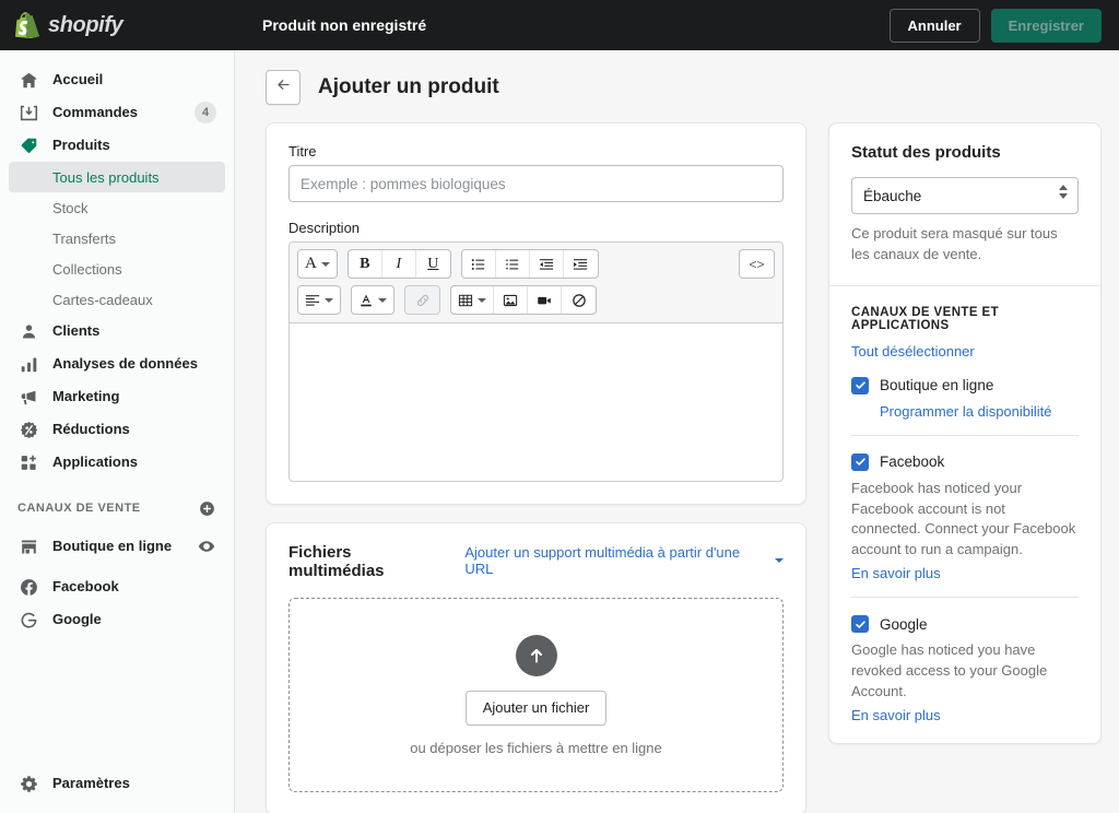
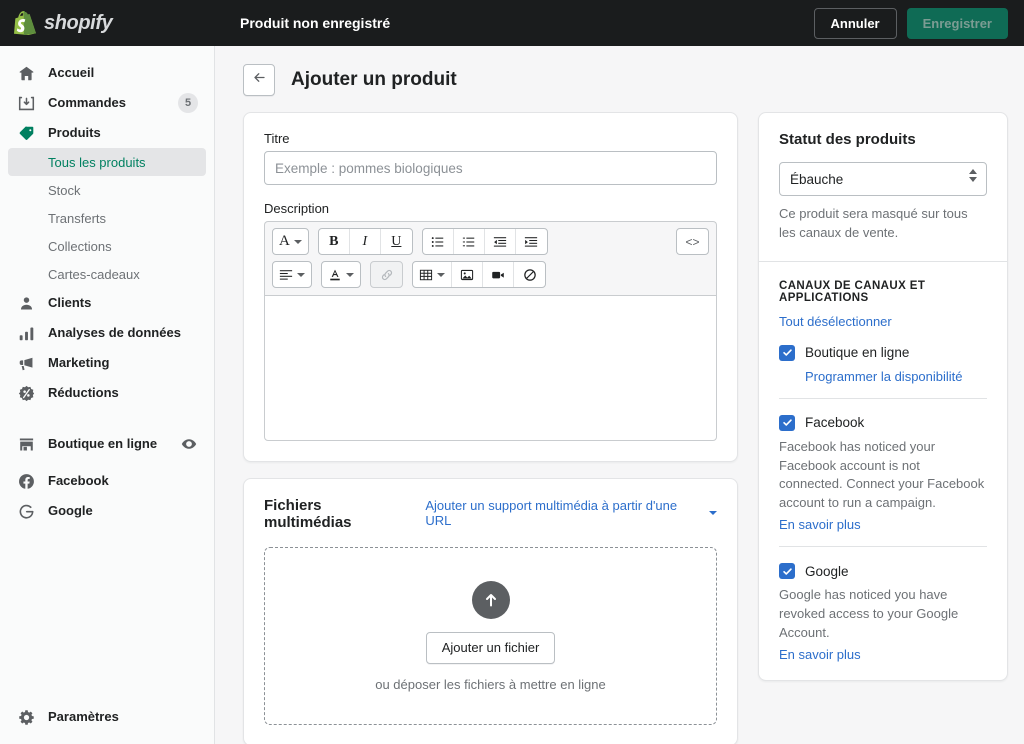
  shopify
  Produit non enregistré
  Annuler
  Enregistrer
  Accueil
  Commandes
- 4
+ 5
  Produits
  Tous les produits
  Stock
  Transferts
  Collections
  Cartes-cadeaux
  Clients
  Analyses de données
  Marketing
  Réductions
- Applications
- CANAUX DE VENTE
  Boutique en ligne
  Facebook
  Google
  Paramètres
  Ajouter un produit
  Titre
  Exemple : pommes biologiques
  Description
  A
  B
  I
  U
  <>
  Fichiers multimédias
  Ajouter un support multimédia à partir d'une URL
  Ajouter un fichier
  ou déposer les fichiers à mettre en ligne
  Statut des produits
  Ébauche
  Ce produit sera masqué sur tous les canaux de vente.
- CANAUX DE VENTE ET APPLICATIONS
+ CANAUX DE CANAUX ET APPLICATIONS
  Tout désélectionner
  Boutique en ligne
  Programmer la disponibilité
  Facebook
  Facebook has noticed your Facebook account is not connected. Connect your Facebook account to run a campaign.
  En savoir plus
  Google
  Google has noticed you have revoked access to your Google Account.
  En savoir plus
